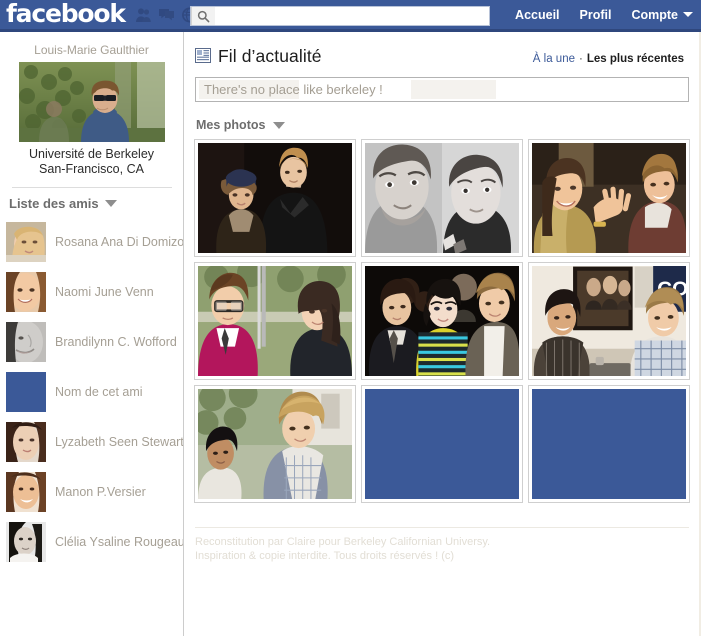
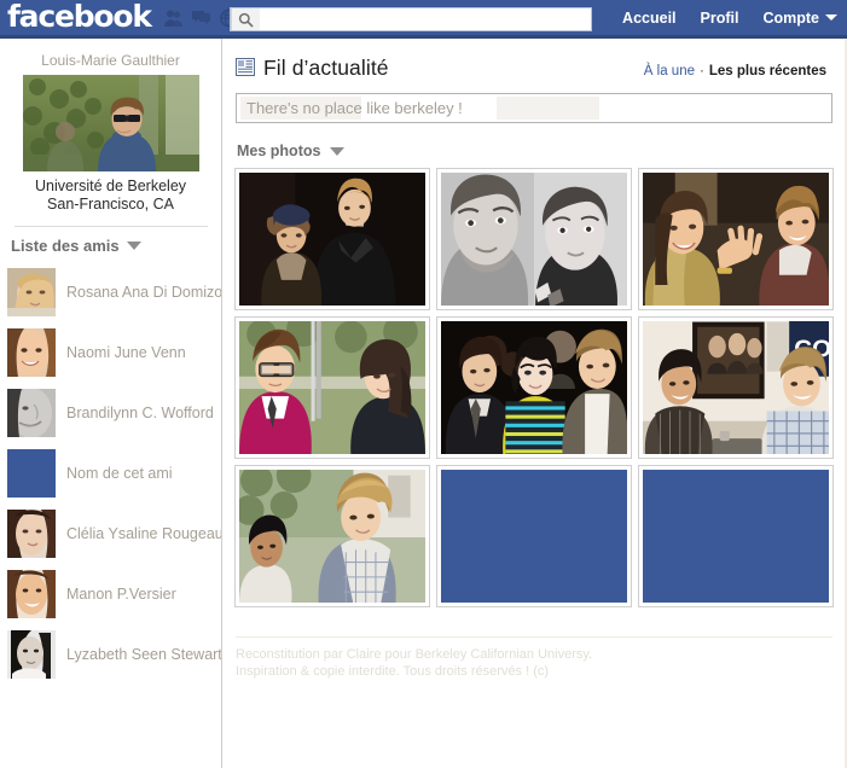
  facebook
  Accueil
  Profil
  Compte
  Louis-Marie Gaulthier
  Université de Berkeley
  San-Francisco, CA
  Liste des amis
  Rosana Ana Di Domizo
  Naomi June Venn
  Brandilynn C. Wofford
  Nom de cet ami
- Lyzabeth Seen Stewart
+ Clélia Ysaline Rougeau
  Manon P.Versier
- Clélia Ysaline Rougeau
+ Lyzabeth Seen Stewart
  Fil d’actualité
  À la une
  ·
  Les plus récentes
  There's no place like berkeley !
  Mes photos
  Reconstitution par Claire pour Berkeley Californian Universy.
  Inspiration & copie interdite. Tous droits réservés ! (c)
